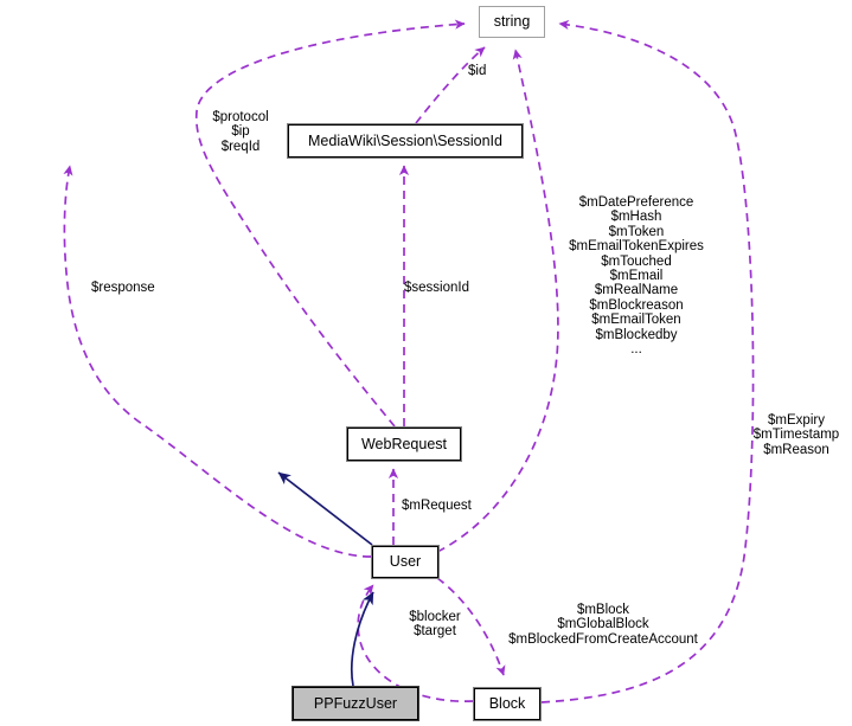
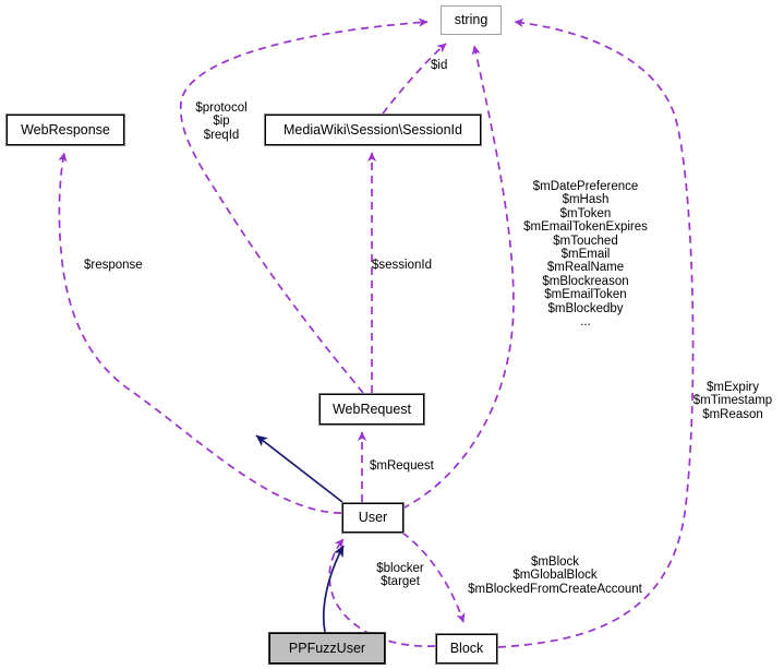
  string
+ WebResponse
  MediaWiki\Session\SessionId
  WebRequest
  User
  PPFuzzUser
  Block
  $id
  $protocol
  $ip
  $reqId
  $response
  $sessionId
  $mDatePreference
  $mHash
  $mToken
  $mEmailTokenExpires
  $mTouched
  $mEmail
  $mRealName
  $mBlockreason
  $mEmailToken
  $mBlockedby
  ...
  $mExpiry
  $mTimestamp
  $mReason
  $mRequest
  $blocker
  $target
  $mBlock
  $mGlobalBlock
  $mBlockedFromCreateAccount
